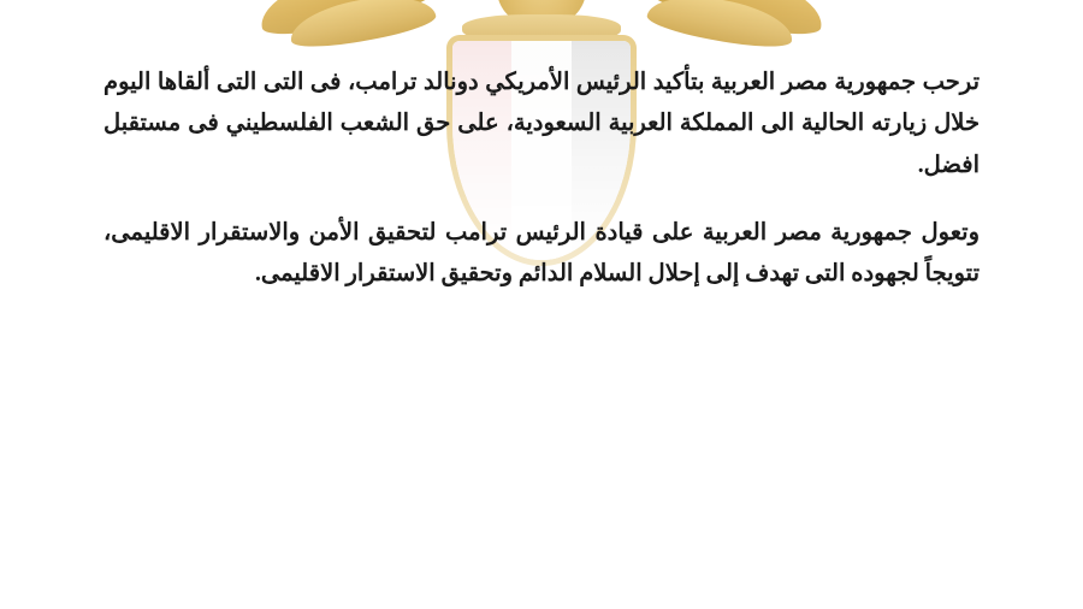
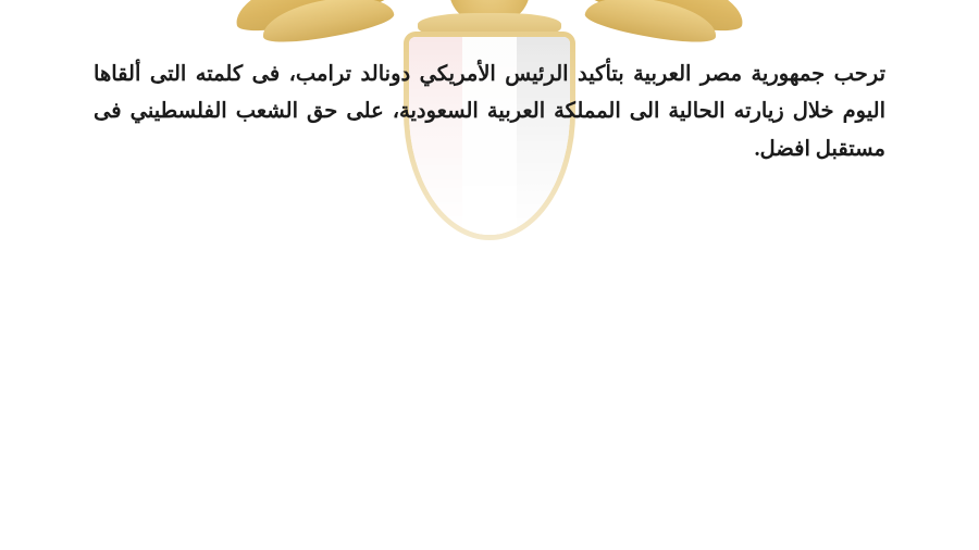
- ترحب جمهورية مصر العربية بتأكيد الرئيس الأمريكي دونالد ترامب، فى التى التى ألقاها اليوم خلال زيارته الحالية الى المملكة العربية السعودية، على حق الشعب الفلسطيني فى مستقبل افضل.
+ ترحب جمهورية مصر العربية بتأكيد الرئيس الأمريكي دونالد ترامب، فى كلمته التى ألقاها اليوم خلال زيارته الحالية الى المملكة العربية السعودية، على حق الشعب الفلسطيني فى مستقبل افضل.
- وتعول جمهورية مصر العربية على قيادة الرئيس ترامب لتحقيق الأمن والاستقرار الاقليمى، تتويجاً لجهوده التى تهدف إلى إحلال السلام الدائم وتحقيق الاستقرار الاقليمى.
